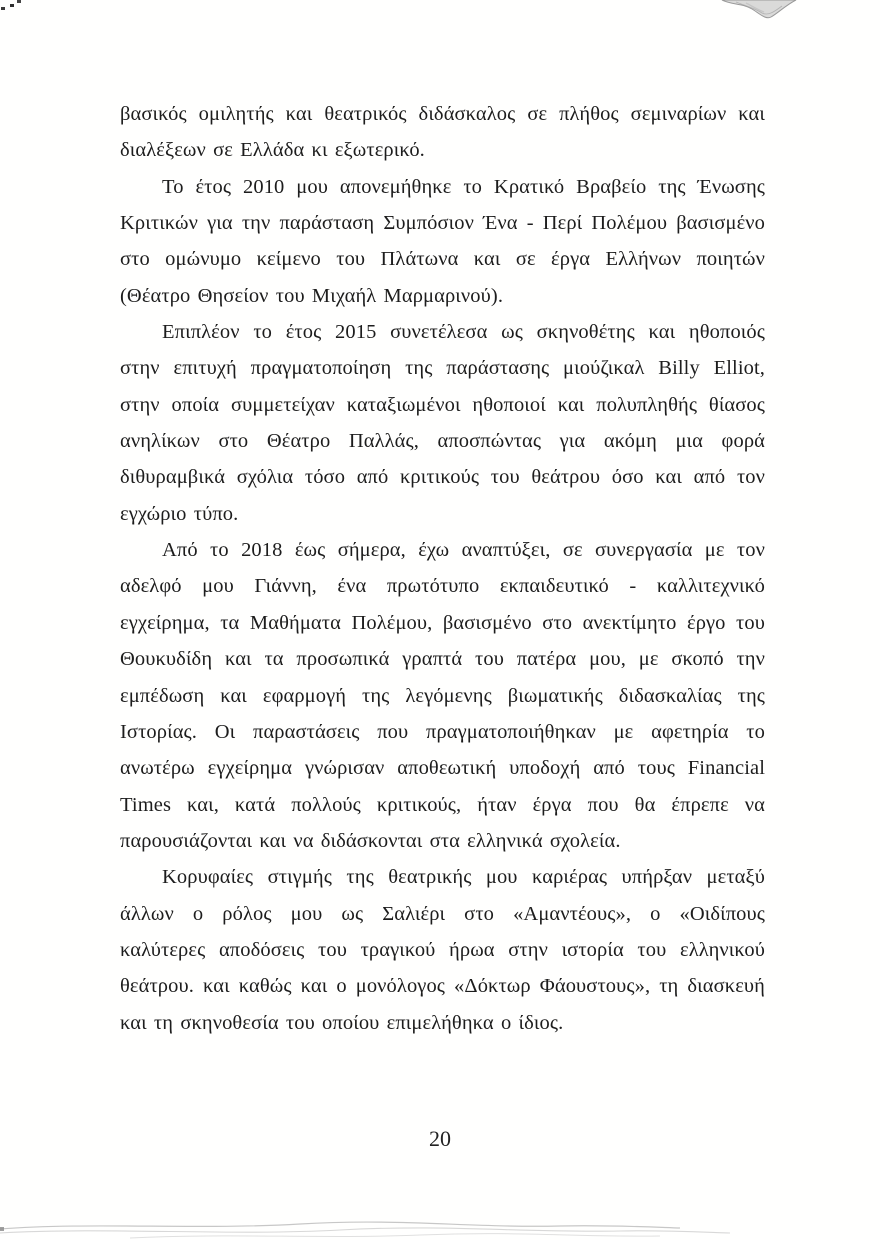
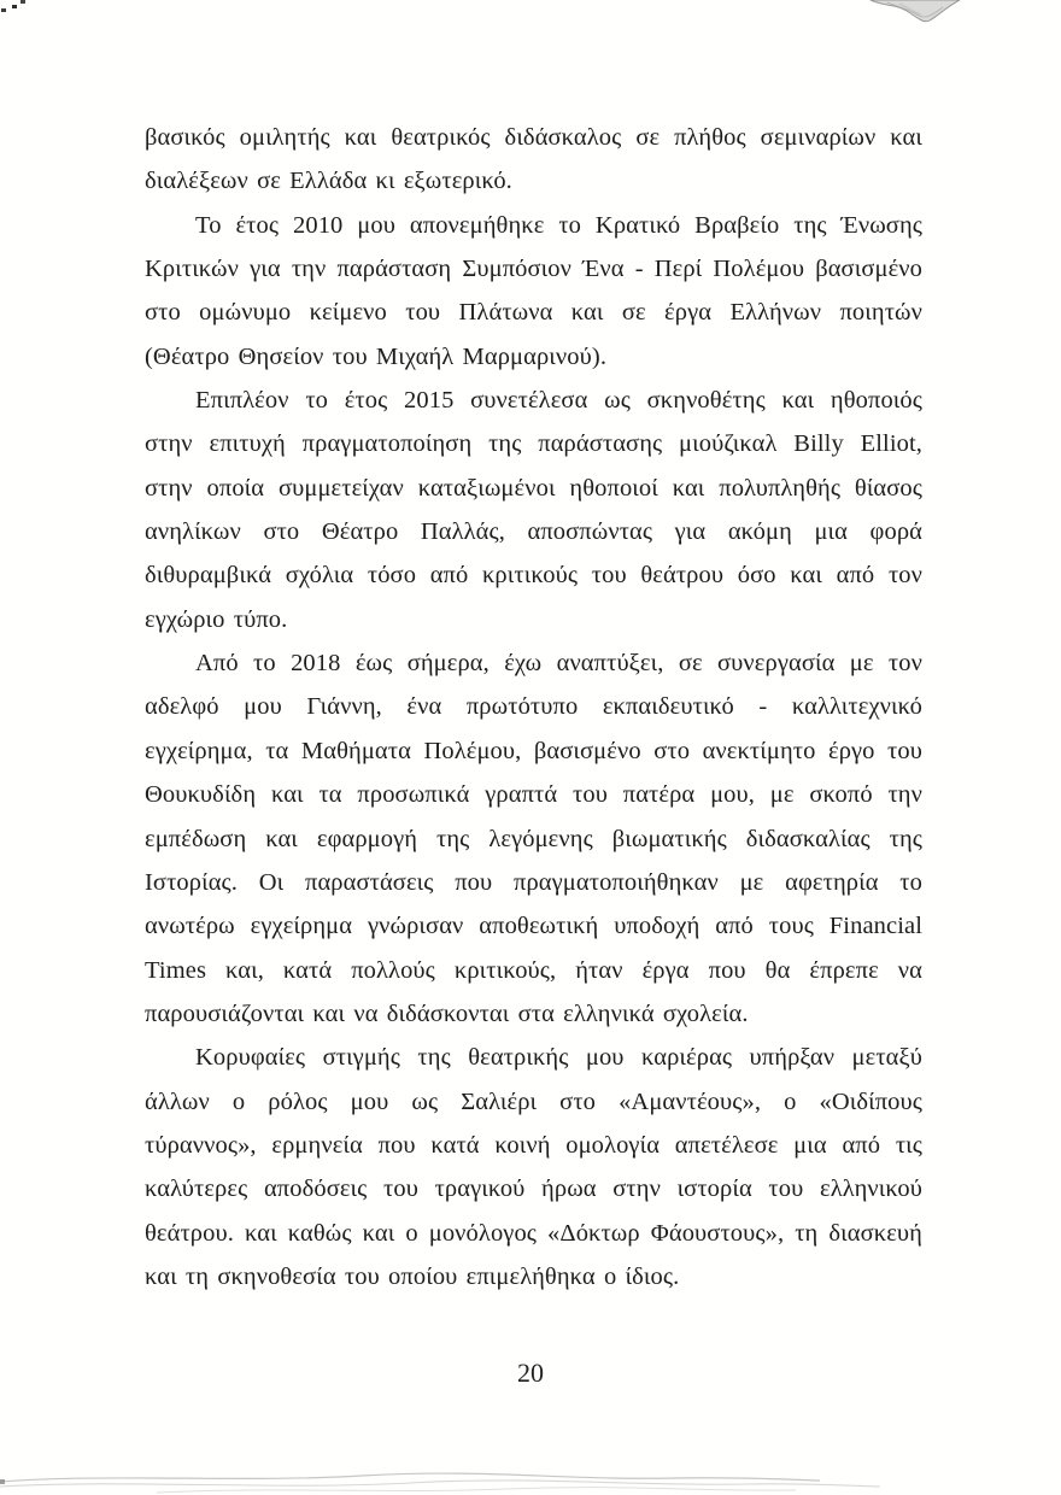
  βασικός ομιλητής και θεατρικός διδάσκαλος σε πλήθος σεμιναρίων και
  διαλέξεων σε Ελλάδα κι εξωτερικό.
  Το έτος 2010 μου απονεμήθηκε το Κρατικό Βραβείο της Ένωσης
  Κριτικών για την παράσταση Συμπόσιον Ένα - Περί Πολέμου βασισμένο
  στο ομώνυμο κείμενο του Πλάτωνα και σε έργα Ελλήνων ποιητών
  (Θέατρο Θησείον του Μιχαήλ Μαρμαρινού).
  Επιπλέον το έτος 2015 συνετέλεσα ως σκηνοθέτης και ηθοποιός
  στην επιτυχή πραγματοποίηση της παράστασης μιούζικαλ Billy Elliot,
  στην οποία συμμετείχαν καταξιωμένοι ηθοποιοί και πολυπληθής θίασος
  ανηλίκων στο Θέατρο Παλλάς, αποσπώντας για ακόμη μια φορά
  διθυραμβικά σχόλια τόσο από κριτικούς του θεάτρου όσο και από τον
  εγχώριο τύπο.
  Από το 2018 έως σήμερα, έχω αναπτύξει, σε συνεργασία με τον
  αδελφό μου Γιάννη, ένα πρωτότυπο εκπαιδευτικό - καλλιτεχνικό
  εγχείρημα, τα Μαθήματα Πολέμου, βασισμένο στο ανεκτίμητο έργο του
  Θουκυδίδη και τα προσωπικά γραπτά του πατέρα μου, με σκοπό την
  εμπέδωση και εφαρμογή της λεγόμενης βιωματικής διδασκαλίας της
  Ιστορίας. Οι παραστάσεις που πραγματοποιήθηκαν με αφετηρία το
  ανωτέρω εγχείρημα γνώρισαν αποθεωτική υποδοχή από τους Financial
  Times και, κατά πολλούς κριτικούς, ήταν έργα που θα έπρεπε να
  παρουσιάζονται και να διδάσκονται στα ελληνικά σχολεία.
  Κορυφαίες στιγμής της θεατρικής μου καριέρας υπήρξαν μεταξύ
  άλλων ο ρόλος μου ως Σαλιέρι στο «Αμαντέους», ο «Οιδίπους
+ τύραννος», ερμηνεία που κατά κοινή ομολογία απετέλεσε μια από τις
  καλύτερες αποδόσεις του τραγικού ήρωα στην ιστορία του ελληνικού
  θεάτρου. και καθώς και ο μονόλογος «Δόκτωρ Φάουστους», τη διασκευή
  και τη σκηνοθεσία του οποίου επιμελήθηκα ο ίδιος.
  20
